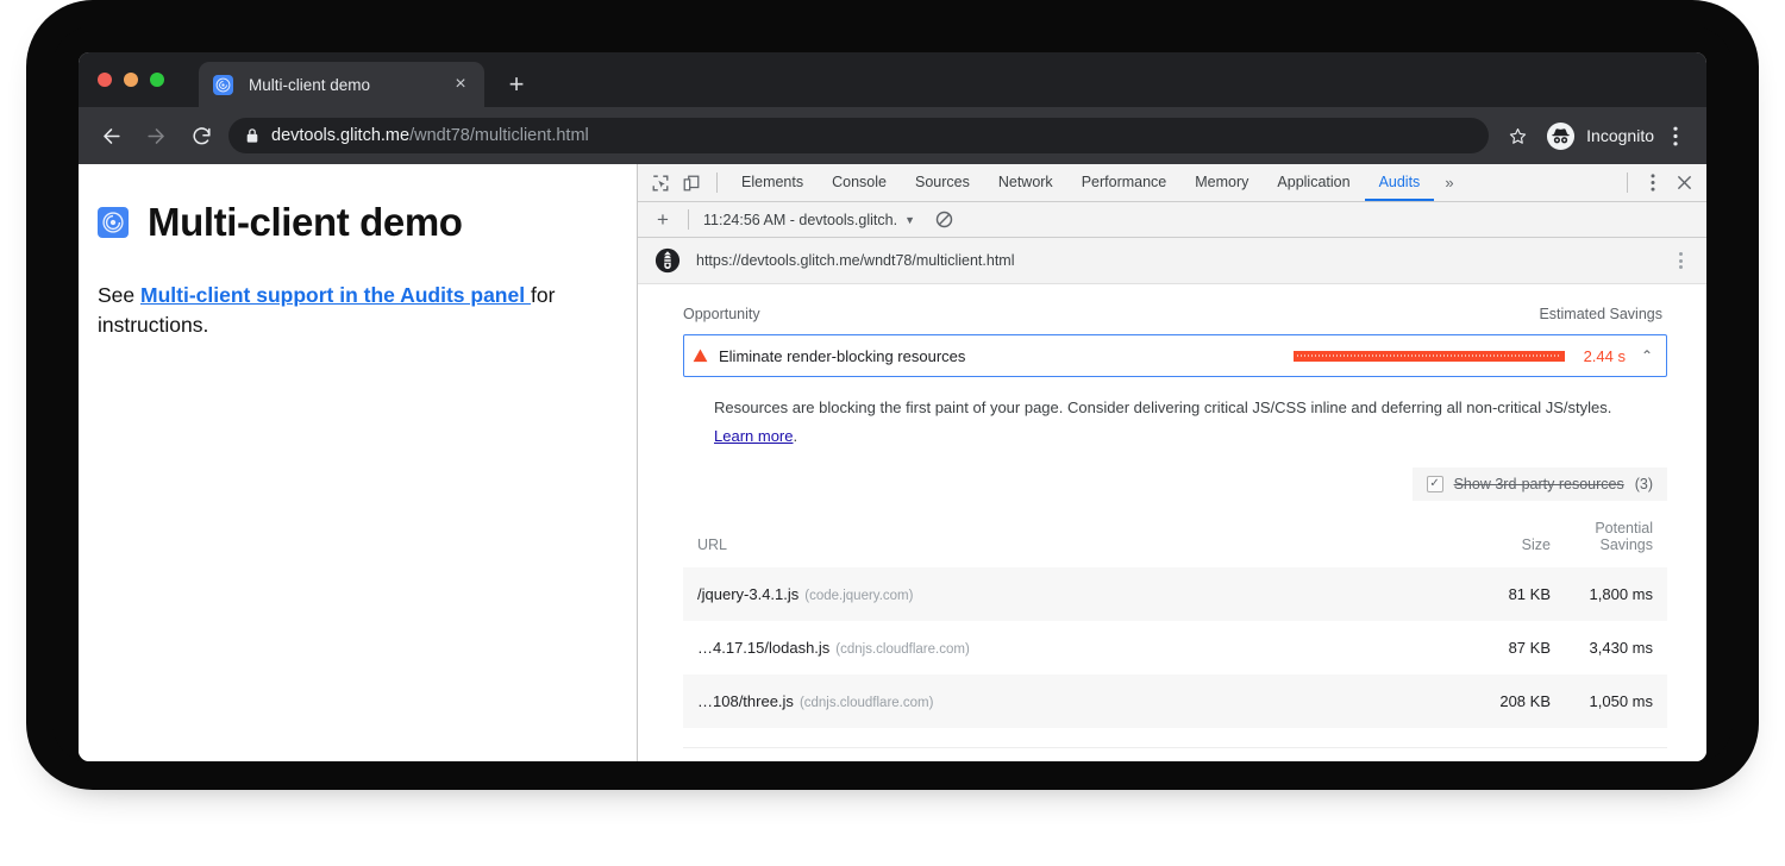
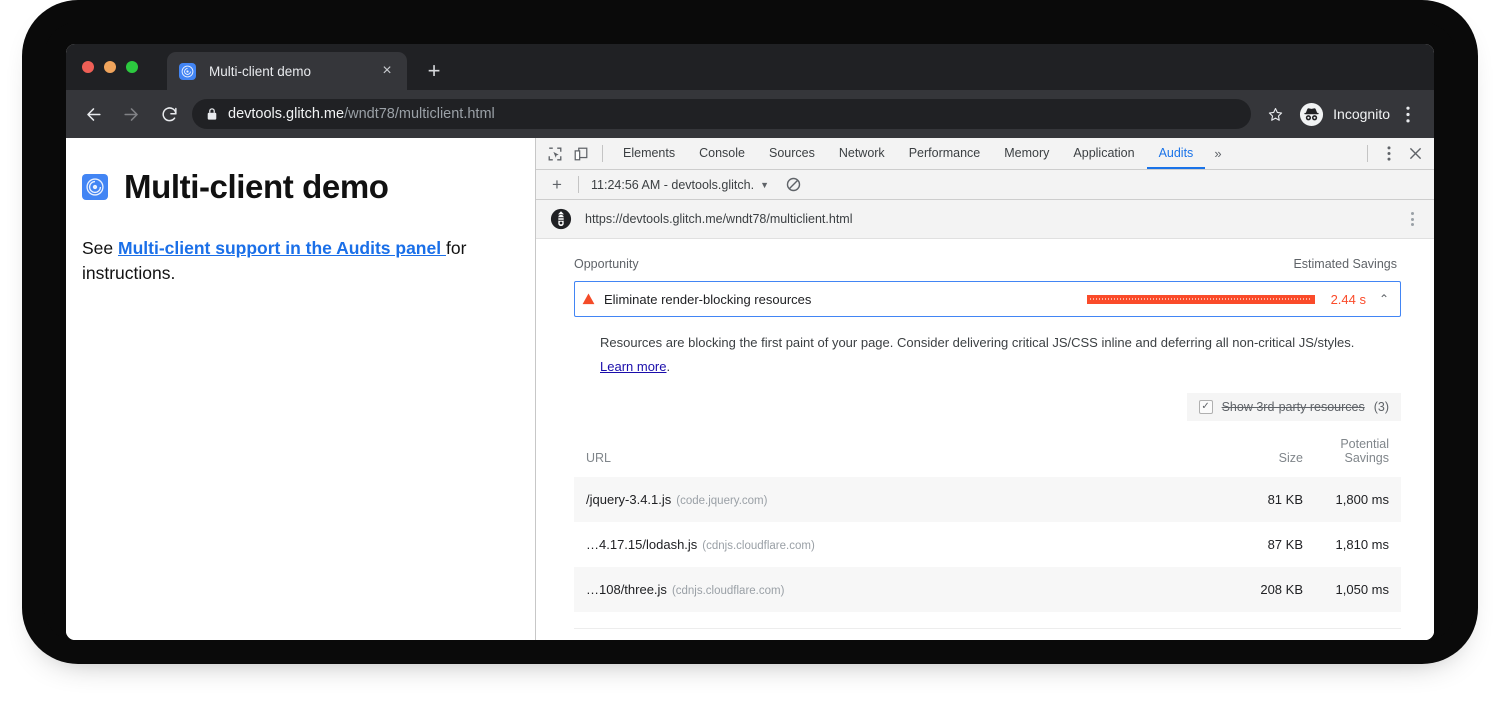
  Multi-client demo
  ×
  +
  devtools.glitch.me/wndt78/multiclient.html
  Incognito
  Multi-client demo
  See Multi-client support in the Audits panel for instructions.
  Elements
  Console
  Sources
  Network
  Performance
  Memory
  Application
  Audits
  »
  +
  11:24:56 AM - devtools.glitch.
  ▼
  https://devtools.glitch.me/wndt78/multiclient.html
  Opportunity
  Estimated Savings
  Eliminate render-blocking resources
  2.44 s
  ⌃
  Resources are blocking the first paint of your page. Consider delivering critical JS/CSS inline and deferring all non-critical JS/styles. Learn more.
  ✓
  Show 3rd-party resources
  (3)
  URL	Size	Potential Savings
  /jquery-3.4.1.js (code.jquery.com)	81 KB	1,800 ms
- …4.17.15/lodash.js (cdnjs.cloudflare.com)	87 KB	3,430 ms
+ …4.17.15/lodash.js (cdnjs.cloudflare.com)	87 KB	1,810 ms
  …108/three.js (cdnjs.cloudflare.com)	208 KB	1,050 ms
